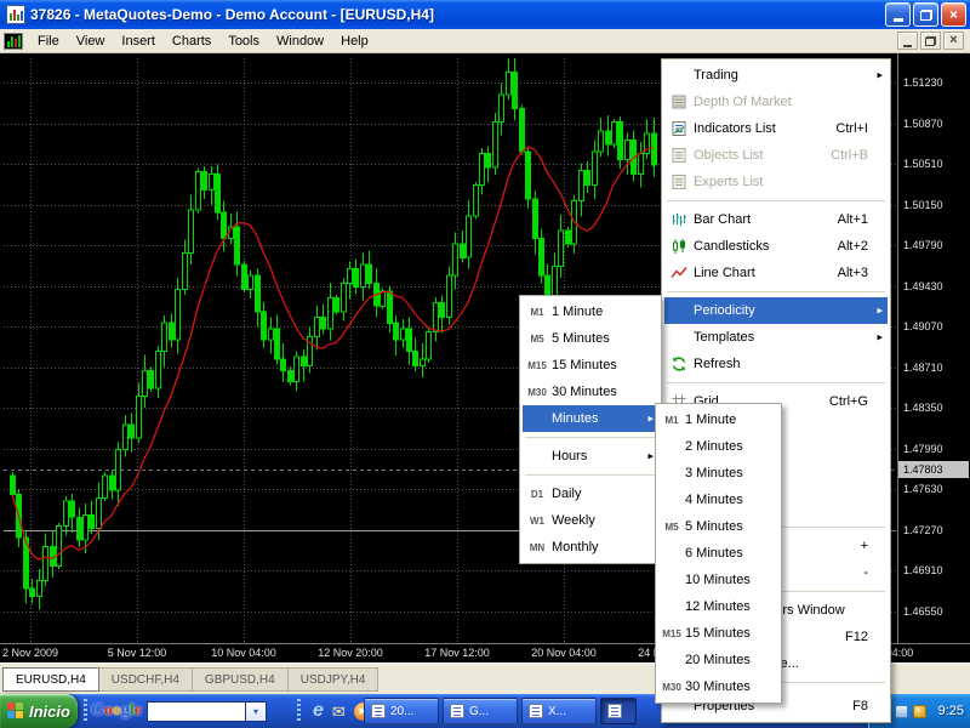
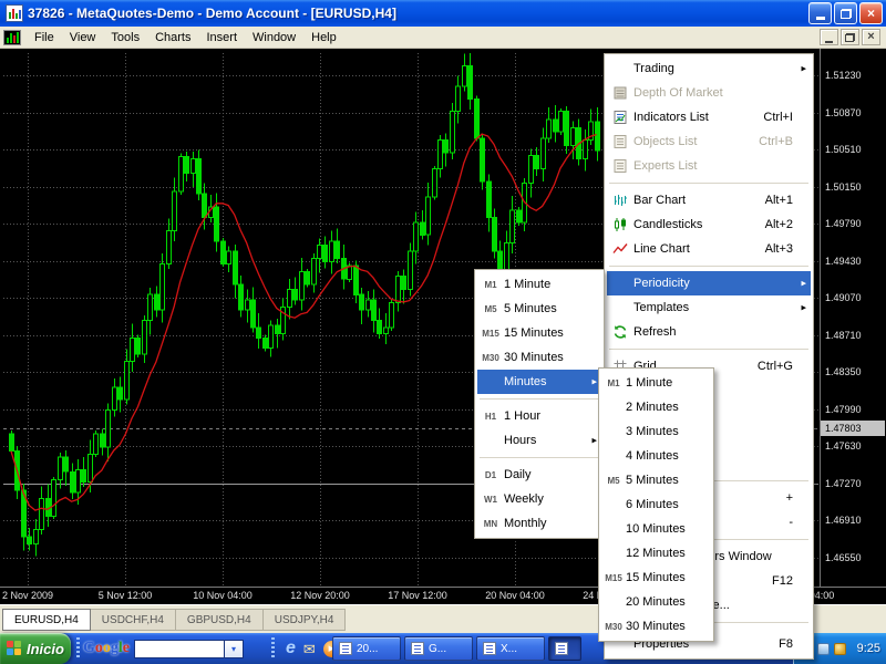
  37826 - MetaQuotes-Demo - Demo Account - [EURUSD,H4]
  ×
  File
  View
- Insert
+ Tools
  Charts
- Tools
+ Insert
  Window
  Help
  ×
  1.47803
  1.51230
  1.50870
  1.50510
  1.50150
  1.49790
  1.49430
  1.49070
  1.48710
  1.48350
  1.47990
  1.47630
  1.47270
  1.46910
  1.46550
  2 Nov 2009
  5 Nov 12:00
  10 Nov 04:00
  12 Nov 20:00
  17 Nov 12:00
  20 Nov 04:00
  EURUSD,H4
  USDCHF,H4
  GBPUSD,H4
  USDJPY,H4
  Inicio
  Google
  ▾
  e
  ✉
  20...
  G...
  X...
  9:25
  Trading
  ▸
  Depth Of Market
  Indicators List
  Ctrl+I
  Objects List
  Ctrl+B
  Experts List
  Bar Chart
  Alt+1
  Candlesticks
  Alt+2
  Line Chart
  Alt+3
  Periodicity
  ▸
  Templates
  ▸
  Refresh
  Grid
  Ctrl+G
  +
  -
  F12
  Properties
  F8
  M1
  1 Minute
  M5
  5 Minutes
  M15
  15 Minutes
  M30
  30 Minutes
  Minutes
  ▸
+ H1
+ 1 Hour
  Hours
  ▸
  D1
  Daily
  W1
  Weekly
  MN
  Monthly
  M1
  1 Minute
  2 Minutes
  3 Minutes
  4 Minutes
  M5
  5 Minutes
  6 Minutes
  10 Minutes
  12 Minutes
  M15
  15 Minutes
  20 Minutes
  M30
  30 Minutes
